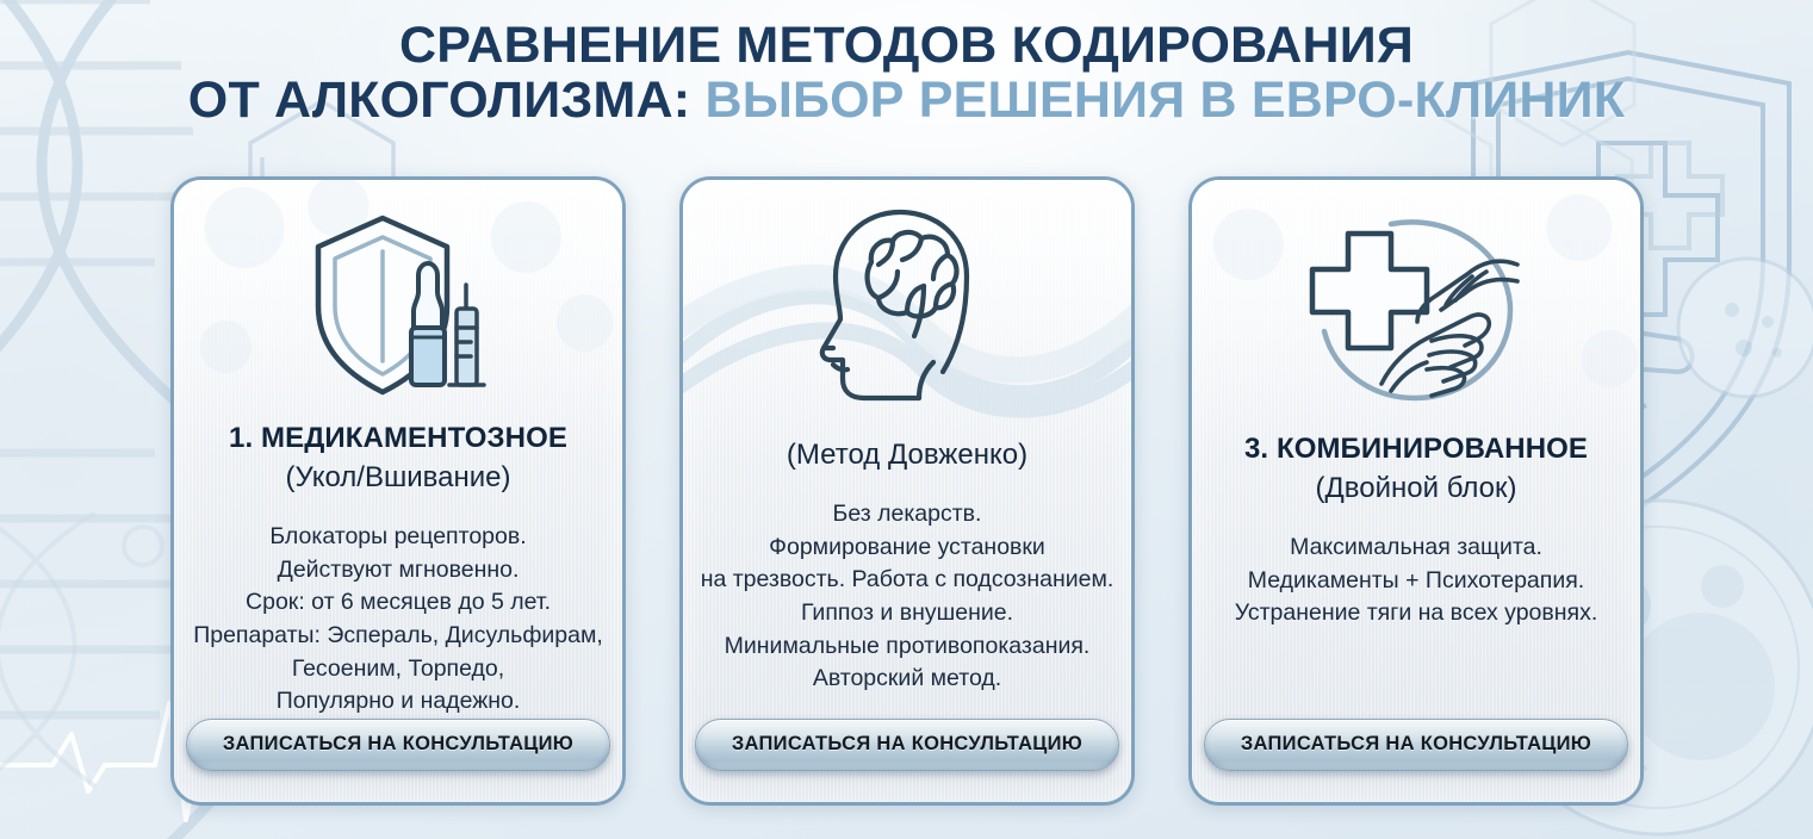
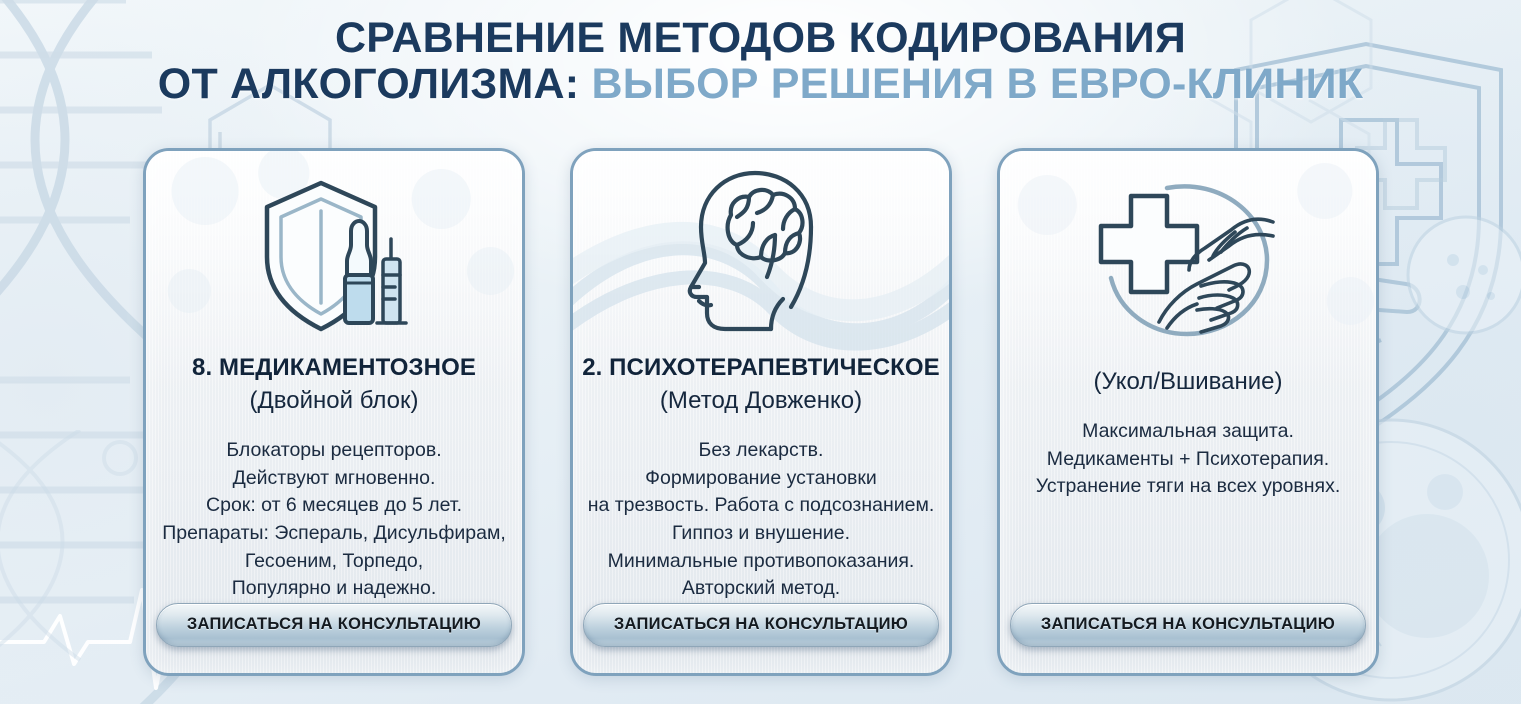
  СРАВНЕНИЕ МЕТОДОВ КОДИРОВАНИЯ
  ОТ АЛКОГОЛИЗМА: ВЫБОР РЕШЕНИЯ В ЕВРО-КЛИНИК
- 1. МЕДИКАМЕНТОЗНОЕ
+ 8. МЕДИКАМЕНТОЗНОЕ
- (Укол/Вшивание)
+ (Двойной блок)
  Блокаторы рецепторов.
  Действуют мгновенно.
  Срок: от 6 месяцев до 5 лет.
  Препараты: Эспераль, Дисульфирам,
  Гесоеним, Торпедо,
  Популярно и надежно.
  ЗАПИСАТЬСЯ НА КОНСУЛЬТАЦИЮ
+ 2. ПСИХОТЕРАПЕВТИЧЕСКОЕ
  (Метод Довженко)
  Без лекарств.
  Формирование установки
  на трезвость. Работа с подсознанием.
  Гиппоз и внушение.
  Минимальные противопоказания.
  Авторский метод.
  ЗАПИСАТЬСЯ НА КОНСУЛЬТАЦИЮ
- 3. КОМБИНИРОВАННОЕ
- (Двойной блок)
+ (Укол/Вшивание)
  Максимальная защита.
  Медикаменты + Психотерапия.
  Устранение тяги на всех уровнях.
  ЗАПИСАТЬСЯ НА КОНСУЛЬТАЦИЮ
